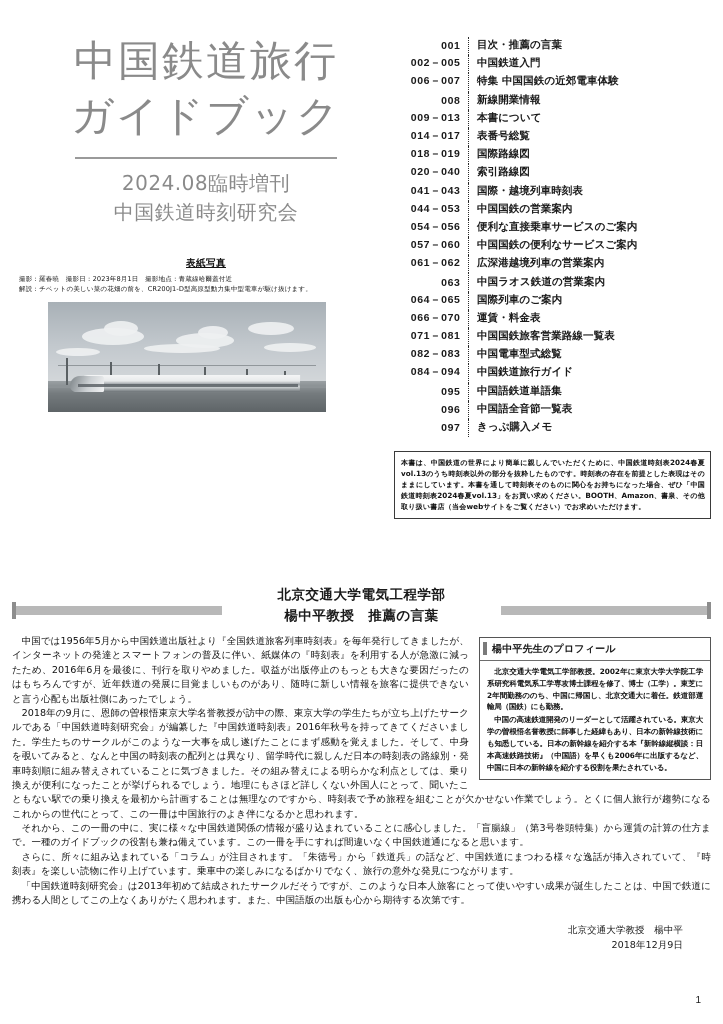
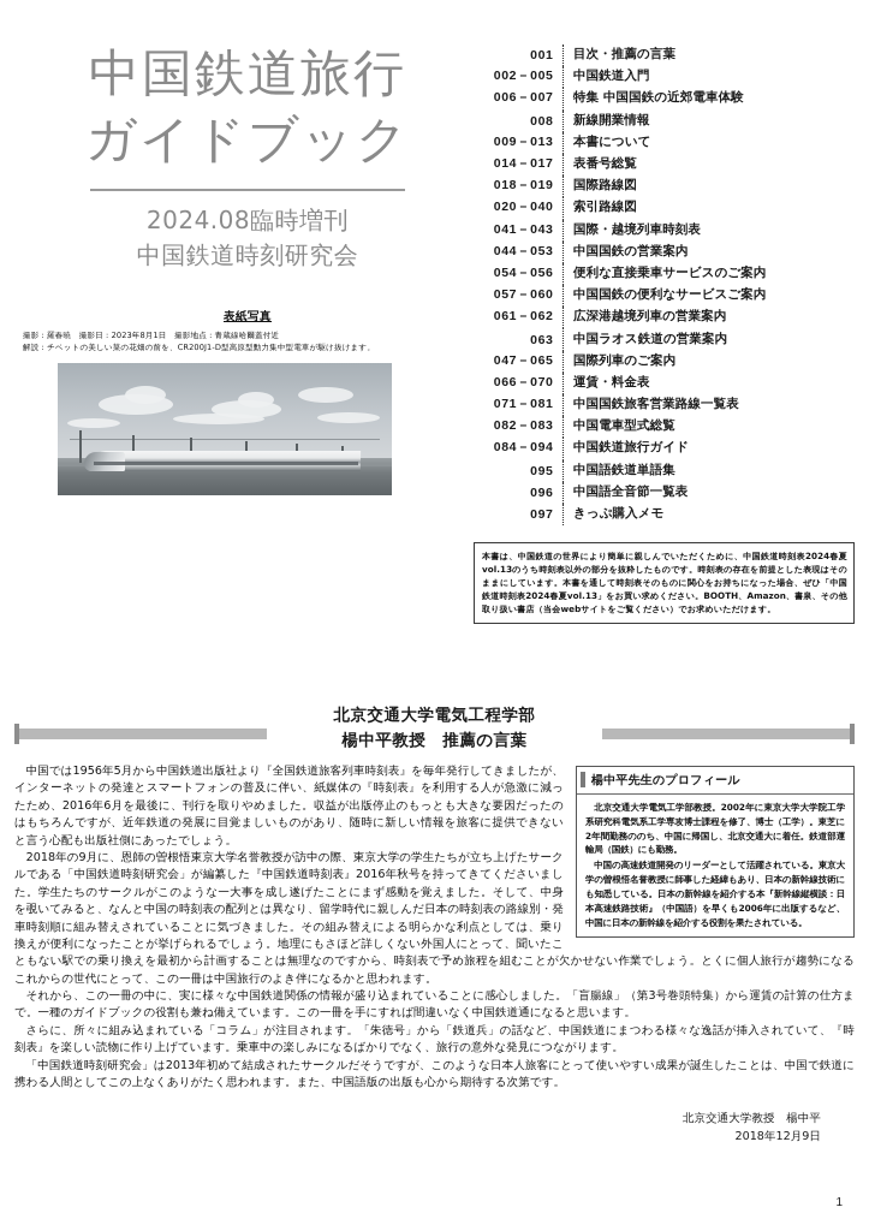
  中国鉄道旅行
  ガイドブック
  2024.08臨時増刊
  中国鉄道時刻研究会
  表紙写真
  撮影：羅春暁 撮影日：2023年8月1日 撮影地点：青蔵線哈爾蓋付近
  解説：チベットの美しい菜の花畑の前を、CR200J1-D型高原型動力集中型電車が駆け抜けます。
  001		目次・推薦の言葉
  002－005		中国鉄道入門
  006－007		特集 中国国鉄の近郊電車体験
  008		新線開業情報
  009－013		本書について
  014－017		表番号総覧
  018－019		国際路線図
  020－040		索引路線図
  041－043		国際・越境列車時刻表
  044－053		中国国鉄の営業案内
  054－056		便利な直接乗車サービスのご案内
  057－060		中国国鉄の便利なサービスご案内
  061－062		広深港越境列車の営業案内
  063		中国ラオス鉄道の営業案内
- 064－065		国際列車のご案内
+ 047－065		国際列車のご案内
  066－070		運賃・料金表
  071－081		中国国鉄旅客営業路線一覧表
  082－083		中国電車型式総覧
  084－094		中国鉄道旅行ガイド
  095		中国語鉄道単語集
  096		中国語全音節一覧表
  097		きっぷ購入メモ
  本書は、中国鉄道の世界により簡単に親しんでいただくために、中国鉄道時刻表2024春夏vol.13のうち時刻表以外の部分を抜粋したものです。時刻表の存在を前提とした表現はそのままにしています。本書を通して時刻表そのものに関心をお持ちになった場合、ぜひ「中国鉄道時刻表2024春夏vol.13」をお買い求めください。BOOTH、Amazon、書泉、その他取り扱い書店（当会webサイトをご覧ください）でお求めいただけます。
  北京交通大学電気工程学部
  楊中平教授 推薦の言葉
  楊中平先生のプロフィール
  北京交通大学電気工学部教授。2002年に東京大学大学院工学系研究科電気系工学専攻博士課程を修了、博士（工学）。東芝に2年間勤務ののち、中国に帰国し、北京交通大に着任。鉄道部運輸局（国鉄）にも勤務。
  中国の高速鉄道開発のリーダーとして活躍されている。東京大学の曽根悟名誉教授に師事した経緯もあり、日本の新幹線技術にも知悉している。日本の新幹線を紹介する本『新幹線縦横談：日本高速鉄路技術』（中国語）を早くも2006年に出版するなど、中国に日本の新幹線を紹介する役割を果たされている。
  中国では1956年5月から中国鉄道出版社より『全国鉄道旅客列車時刻表』を毎年発行してきましたが、インターネットの発達とスマートフォンの普及に伴い、紙媒体の『時刻表』を利用する人が急激に減ったため、2016年6月を最後に、刊行を取りやめました。収益が出版停止のもっとも大きな要因だったのはもちろんですが、近年鉄道の発展に目覚ましいものがあり、随時に新しい情報を旅客に提供できないと言う心配も出版社側にあったでしょう。
  2018年の9月に、恩師の曽根悟東京大学名誉教授が訪中の際、東京大学の学生たちが立ち上げたサークルである「中国鉄道時刻研究会」が編纂した『中国鉄道時刻表』2016年秋号を持ってきてくださいました。学生たちのサークルがこのような一大事を成し遂げたことにまず感動を覚えました。そして、中身を覗いてみると、なんと中国の時刻表の配列とは異なり、留学時代に親しんだ日本の時刻表の路線別・発車時刻順に組み替えされていることに気づきました。その組み替えによる明らかな利点としては、乗り換えが便利になったことが挙げられるでしょう。地理にもさほど詳しくない外国人にとって、聞いたこともない駅での乗り換えを最初から計画することは無理なのですから、時刻表で予め旅程を組むことが欠かせない作業でしょう。とくに個人旅行が趨勢になるこれからの世代にとって、この一冊は中国旅行のよき伴になるかと思われます。
  それから、この一冊の中に、実に様々な中国鉄道関係の情報が盛り込まれていることに感心しました。「盲腸線」（第3号巻頭特集）から運賃の計算の仕方まで。一種のガイドブックの役割も兼ね備えています。この一冊を手にすれば間違いなく中国鉄道通になると思います。
  さらに、所々に組み込まれている「コラム」が注目されます。「朱徳号」から「鉄道兵」の話など、中国鉄道にまつわる様々な逸話が挿入されていて、『時刻表』を楽しい読物に作り上げています。乗車中の楽しみになるばかりでなく、旅行の意外な発見につながります。
  「中国鉄道時刻研究会」は2013年初めて結成されたサークルだそうですが、このような日本人旅客にとって使いやすい成果が誕生したことは、中国で鉄道に携わる人間としてこの上なくありがたく思われます。また、中国語版の出版も心から期待する次第です。
  北京交通大学教授 楊中平
  2018年12月9日
  1
